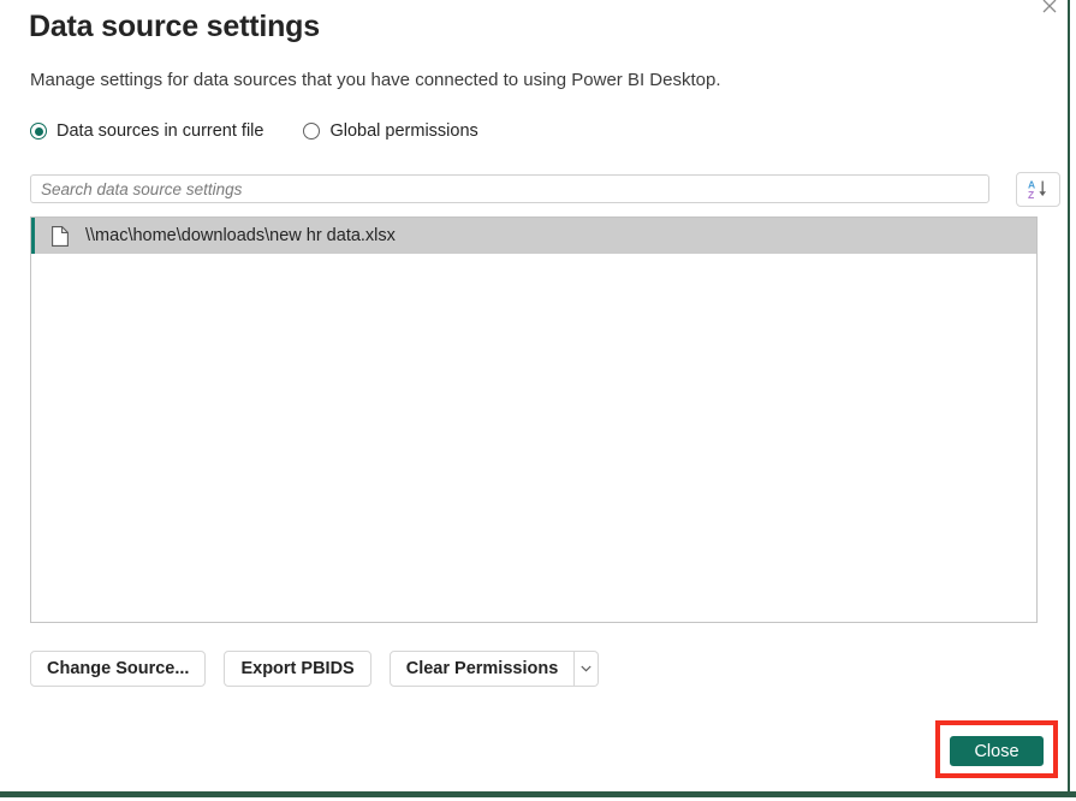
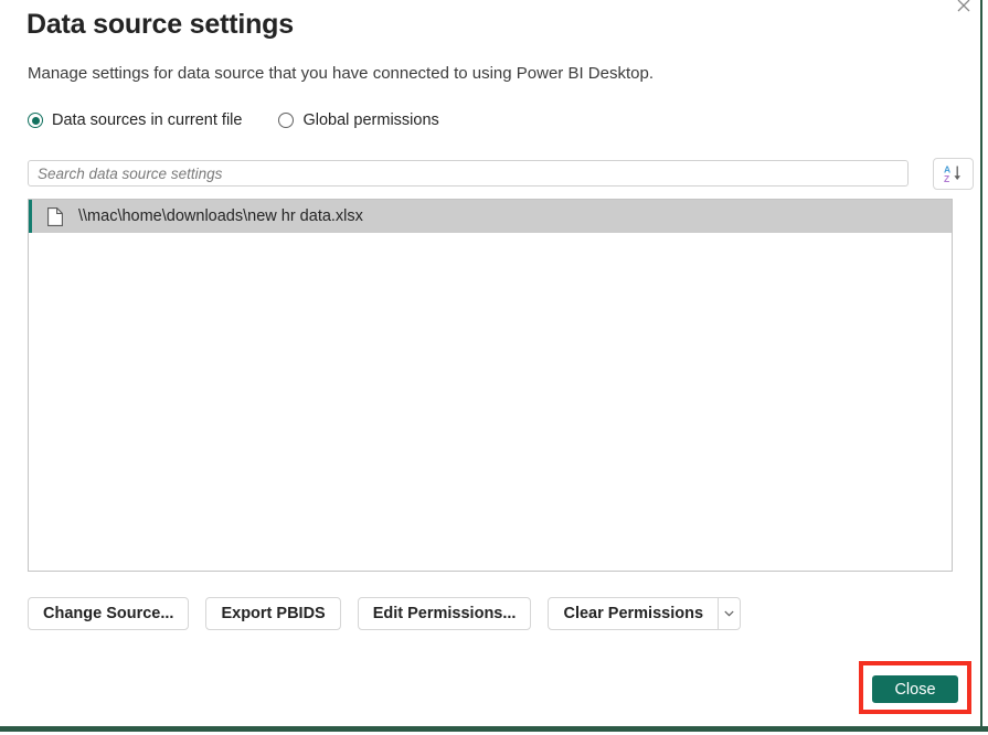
  Data source settings
- Manage settings for data sources that you have connected to using Power BI Desktop.
+ Manage settings for data source that you have connected to using Power BI Desktop.
  Data sources in current file
  Global permissions
  Search data source settings
  A
  Z
  \\mac\home\downloads\new hr data.xlsx
  Change Source...
  Export PBIDS
+ Edit Permissions...
  Clear Permissions
  Close
